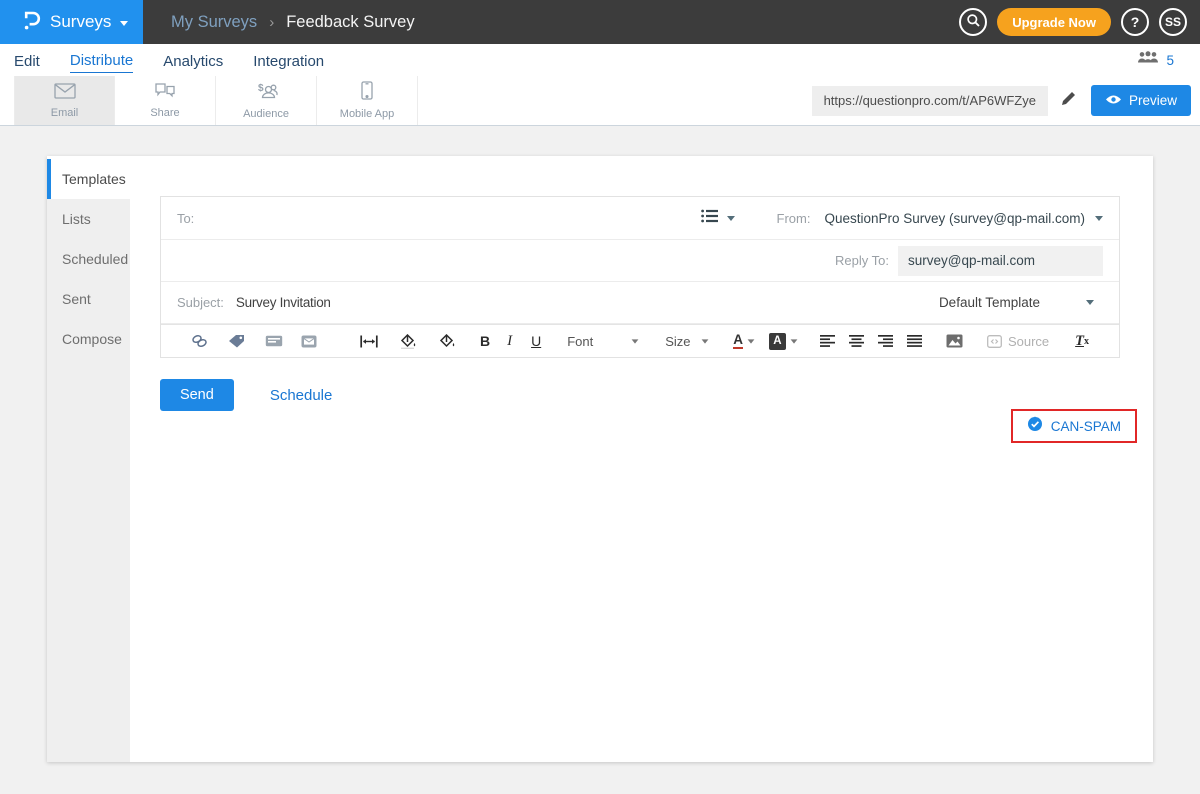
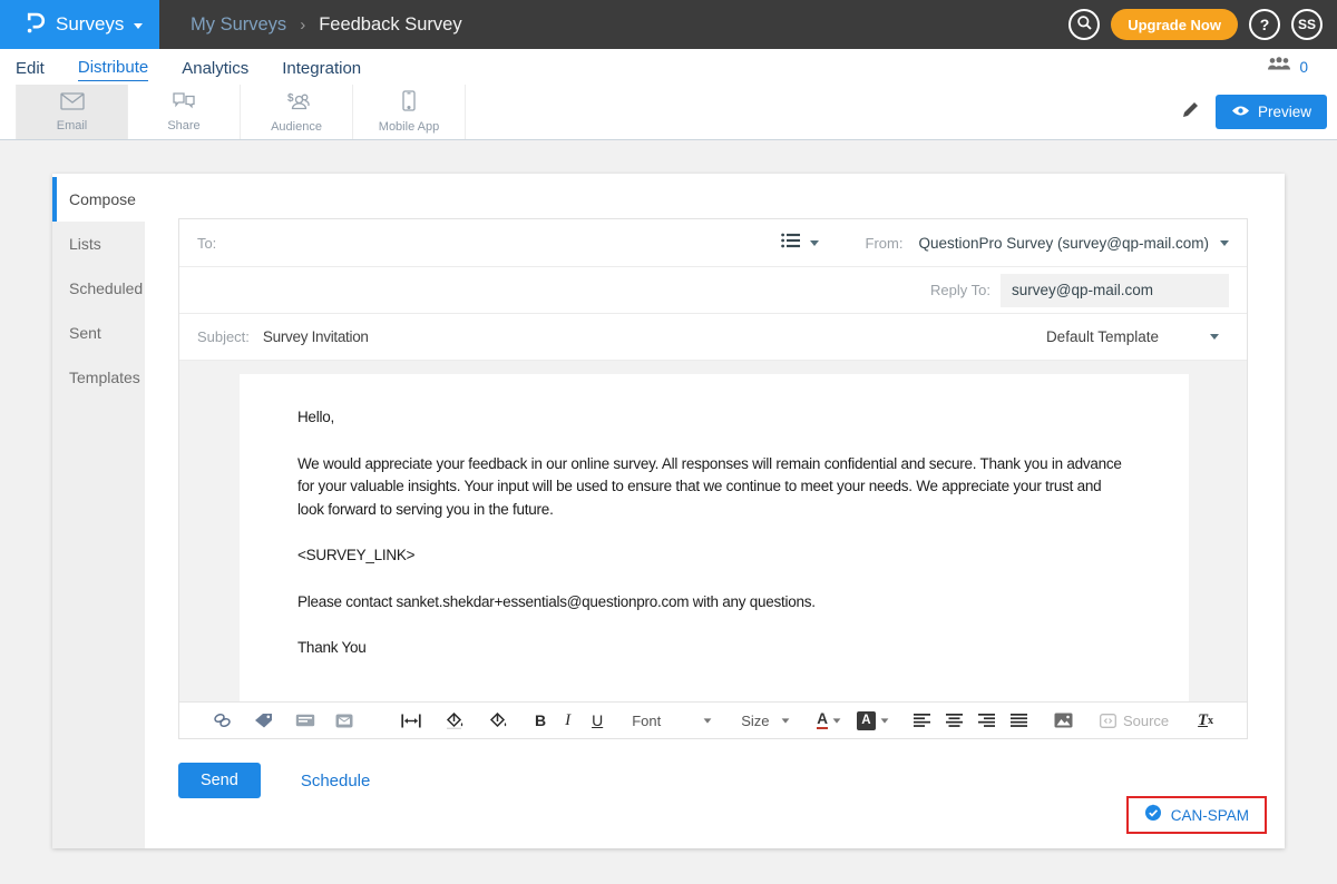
  Surveys
  My Surveys
  ›
  Feedback Survey
  Upgrade Now
  ?
  SS
  Edit
  Distribute
  Analytics
  Integration
- 5
+ 0
  Email
  Share
  $
  Audience
  Mobile App
- https://questionpro.com/t/AP6WFZye
  Preview
- Templates
+ Compose
  Lists
  Scheduled
  Sent
- Compose
+ Templates
  To:
  From:
  QuestionPro Survey (survey@qp-mail.com)
  Reply To:
  survey@qp-mail.com
  Subject:
  Survey Invitation
  Default Template
+ Hello,
+ We would appreciate your feedback in our online survey. All responses will remain confidential and secure. Thank you in advance for your valuable insights. Your input will be used to ensure that we continue to meet your needs. We appreciate your trust and look forward to serving you in the future.
+ <SURVEY_LINK>
+ Please contact sanket.shekdar+essentials@questionpro.com with any questions.
+ Thank You
  B
  I
  U
  Font
  Size
  A
  A
  Source
  T
  x
  Send
  Schedule
  CAN-SPAM
